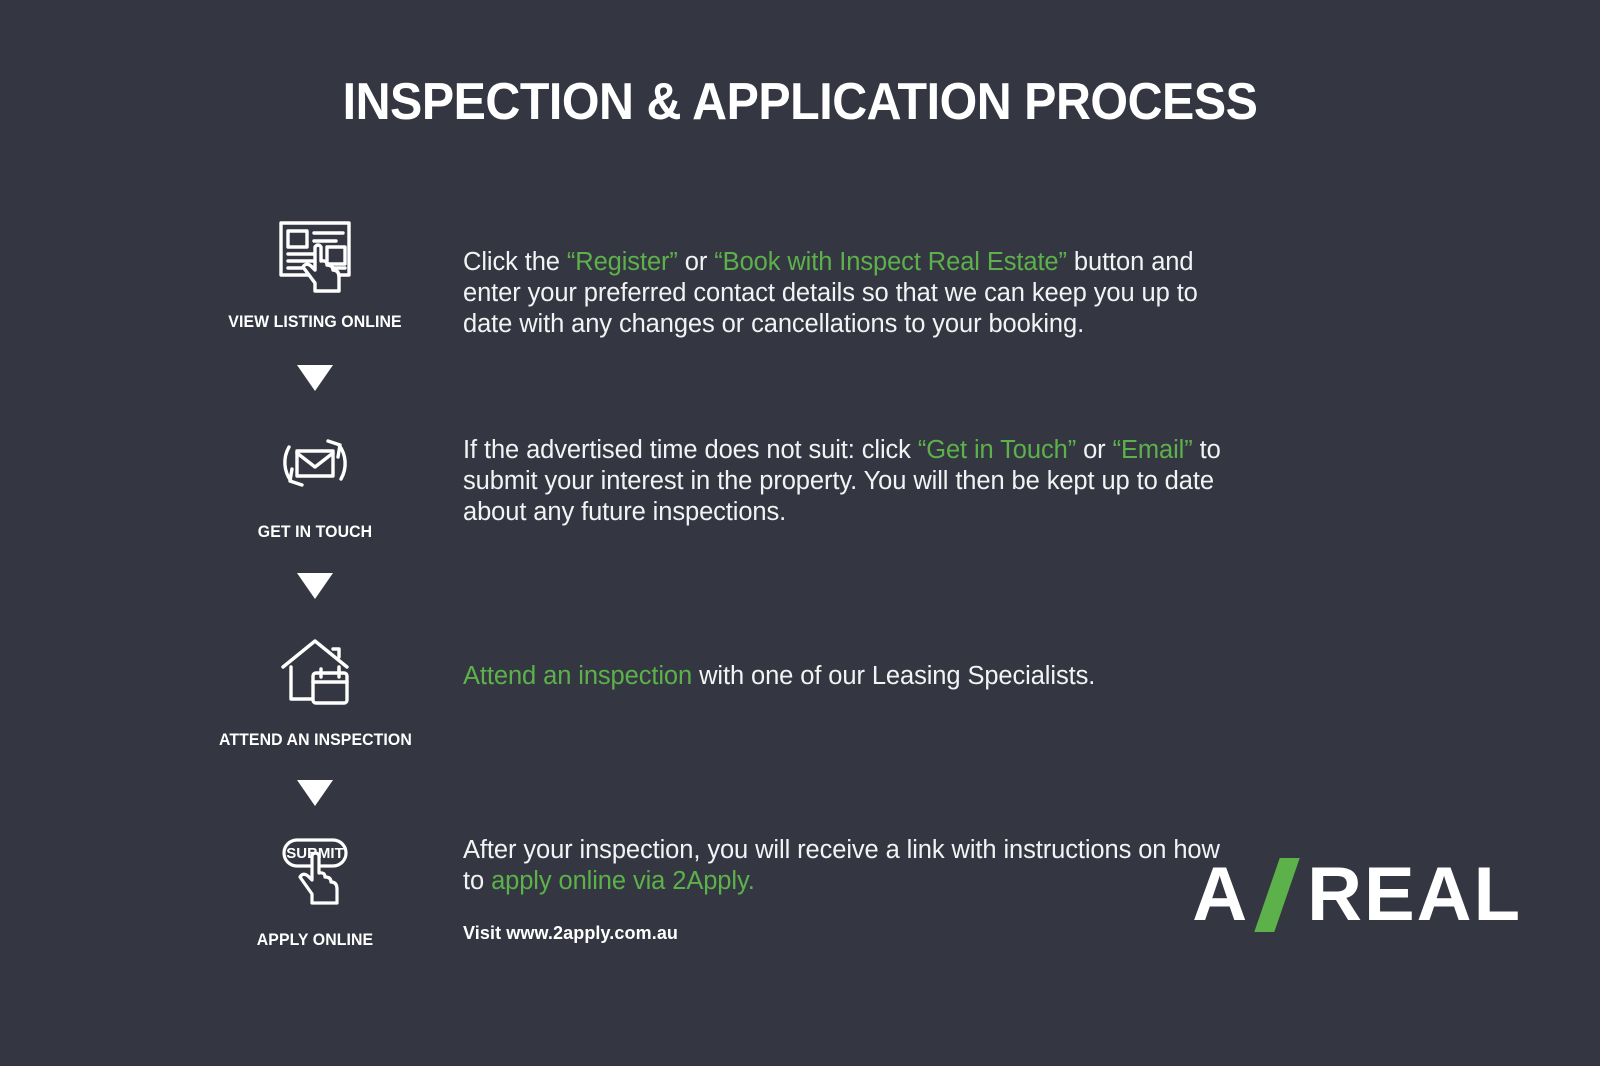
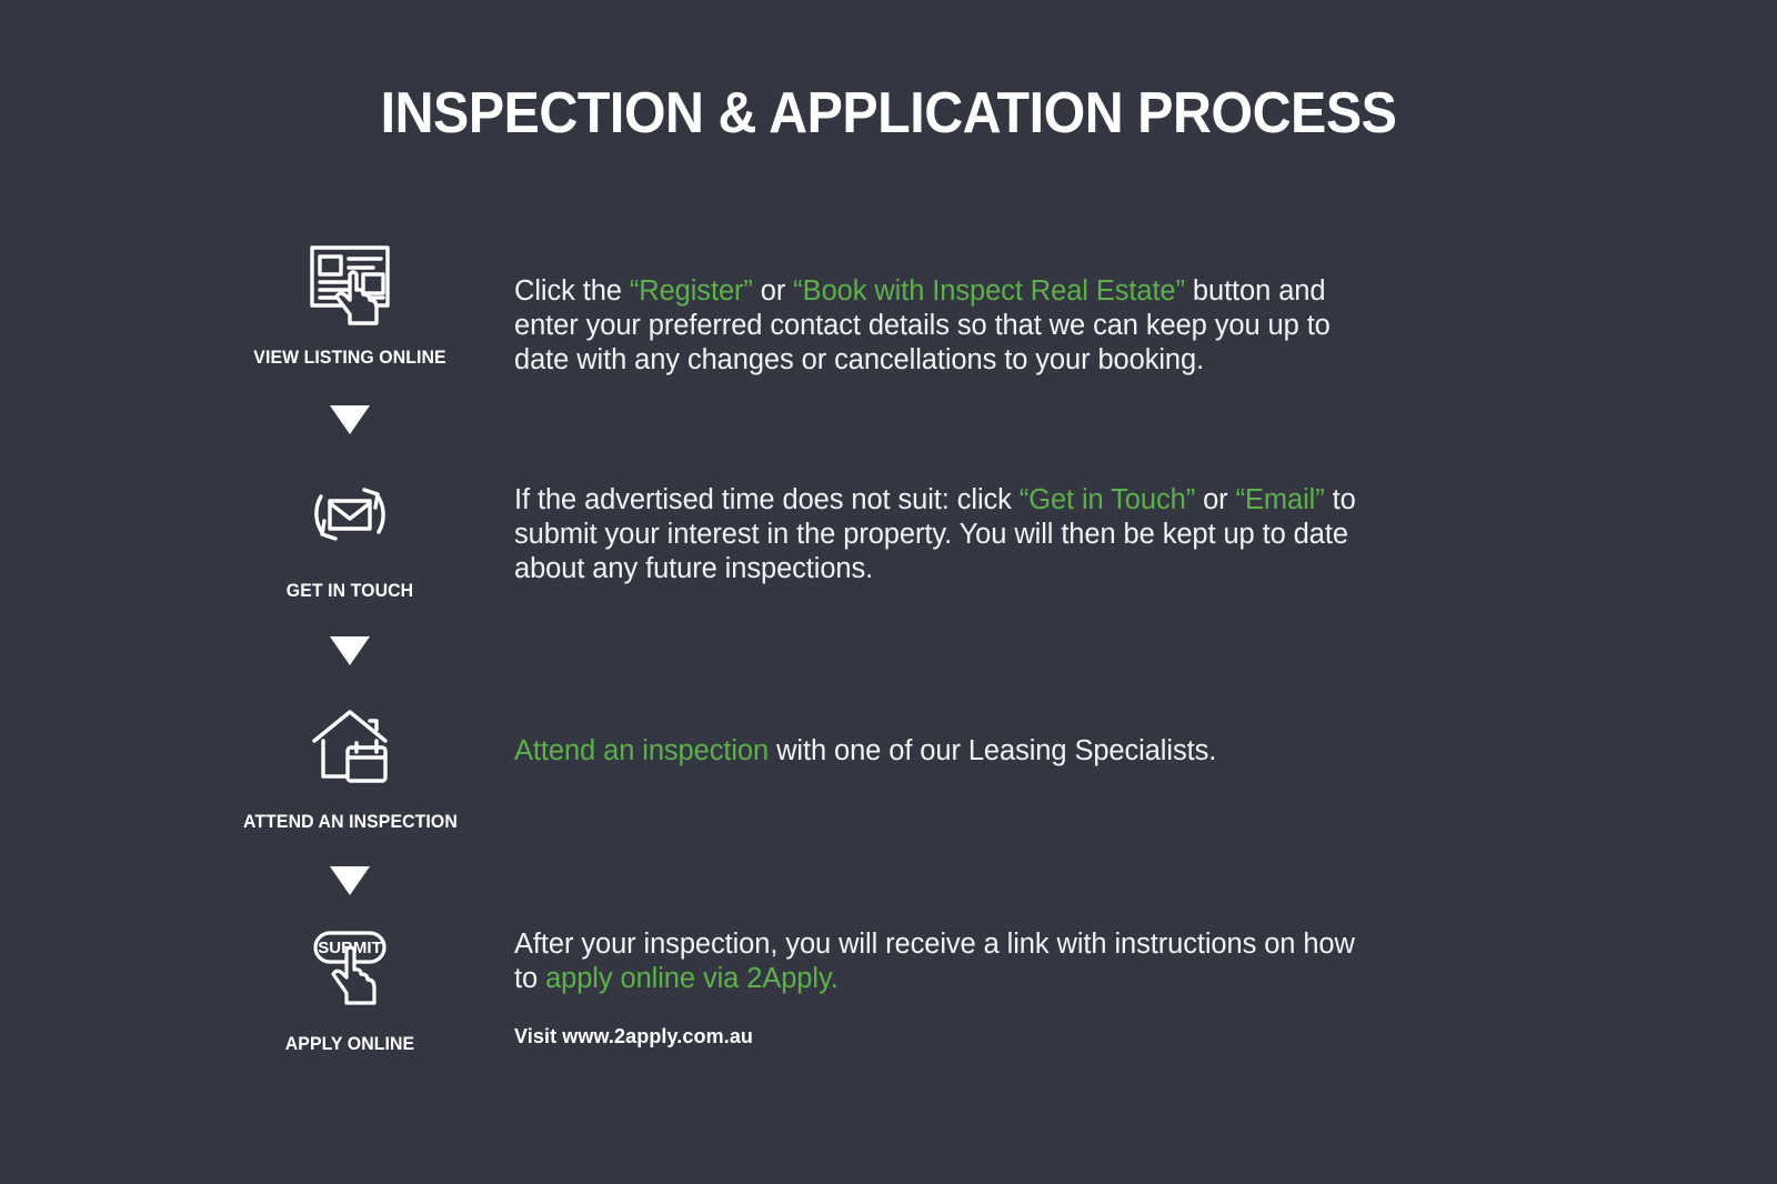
  INSPECTION & APPLICATION PROCESS
  VIEW LISTING ONLINE
  Click the “Register” or “Book with Inspect Real Estate” button and enter your preferred contact details so that we can keep you up to date with any changes or cancellations to your booking.
  GET IN TOUCH
  If the advertised time does not suit: click “Get in Touch” or “Email” to submit your interest in the property. You will then be kept up to date about any future inspections.
  ATTEND AN INSPECTION
  Attend an inspection with one of our Leasing Specialists.
  SUMIT
  APPLY ONLINE
  After your inspection, you will receive a link with instructions on how to apply online via 2Apply.
  Visit www.2apply.com.au
- A
- REAL
